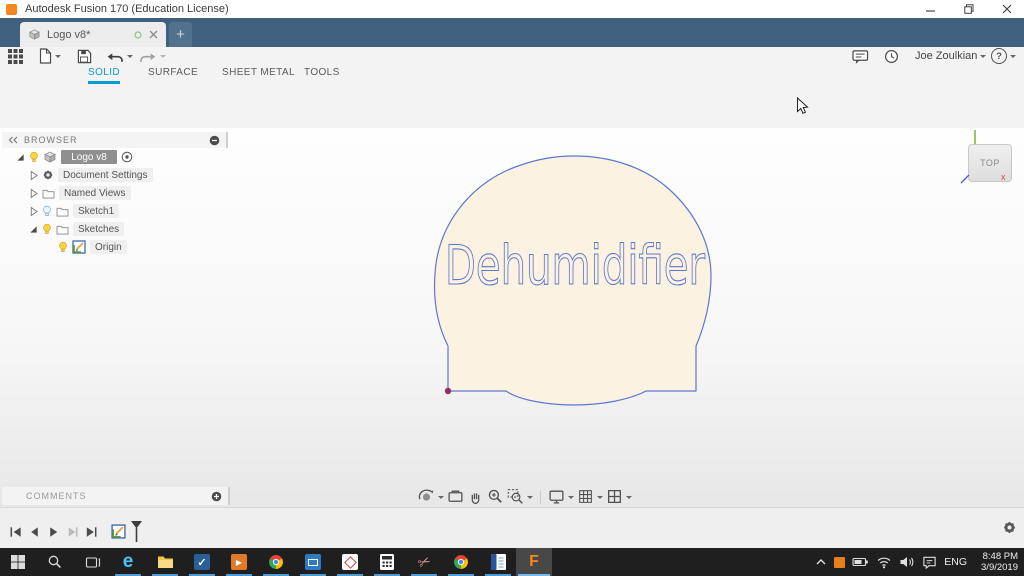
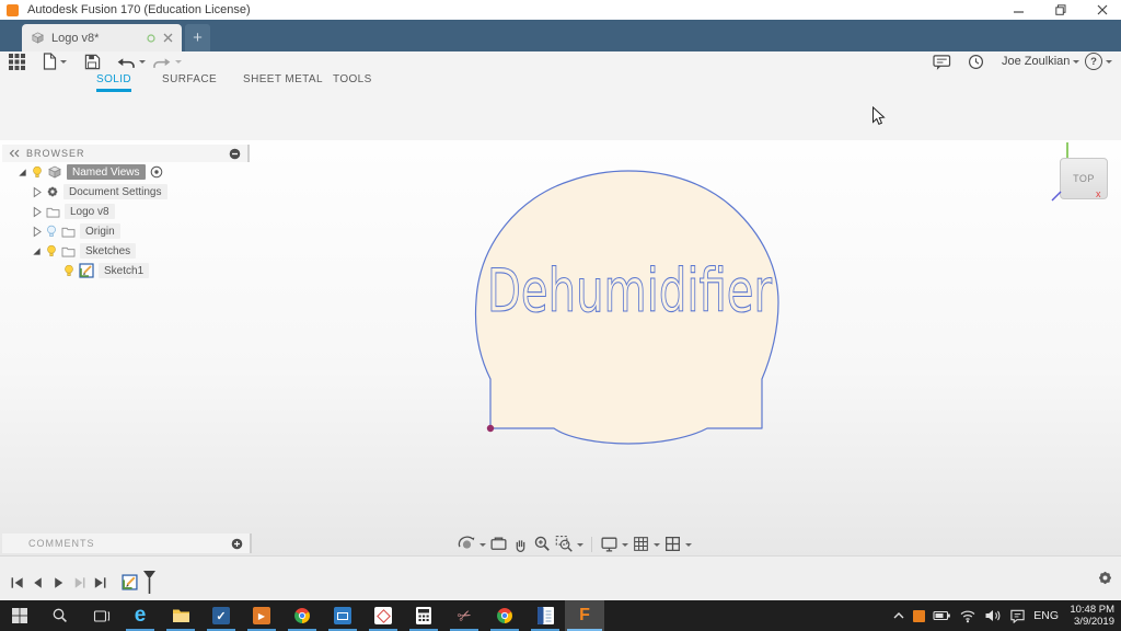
  Autodesk Fusion 170 (Education License)
  Logo v8*
  +
  Joe Zoulkian
  ?
  SOLID
  SURFACE
  SHEET METAL
  TOOLS
  Dehumidifier
  BROWSER
- Logo v8
+ Named Views
  Document Settings
- Named Views
+ Logo v8
- Sketch1
+ Origin
  Sketches
- Origin
+ Sketch1
  TOP
  x
  COMMENTS
  e
  ✓
  ▶
  F
  ENG
- 8:48 PM
+ 10:48 PM
  3/9/2019
